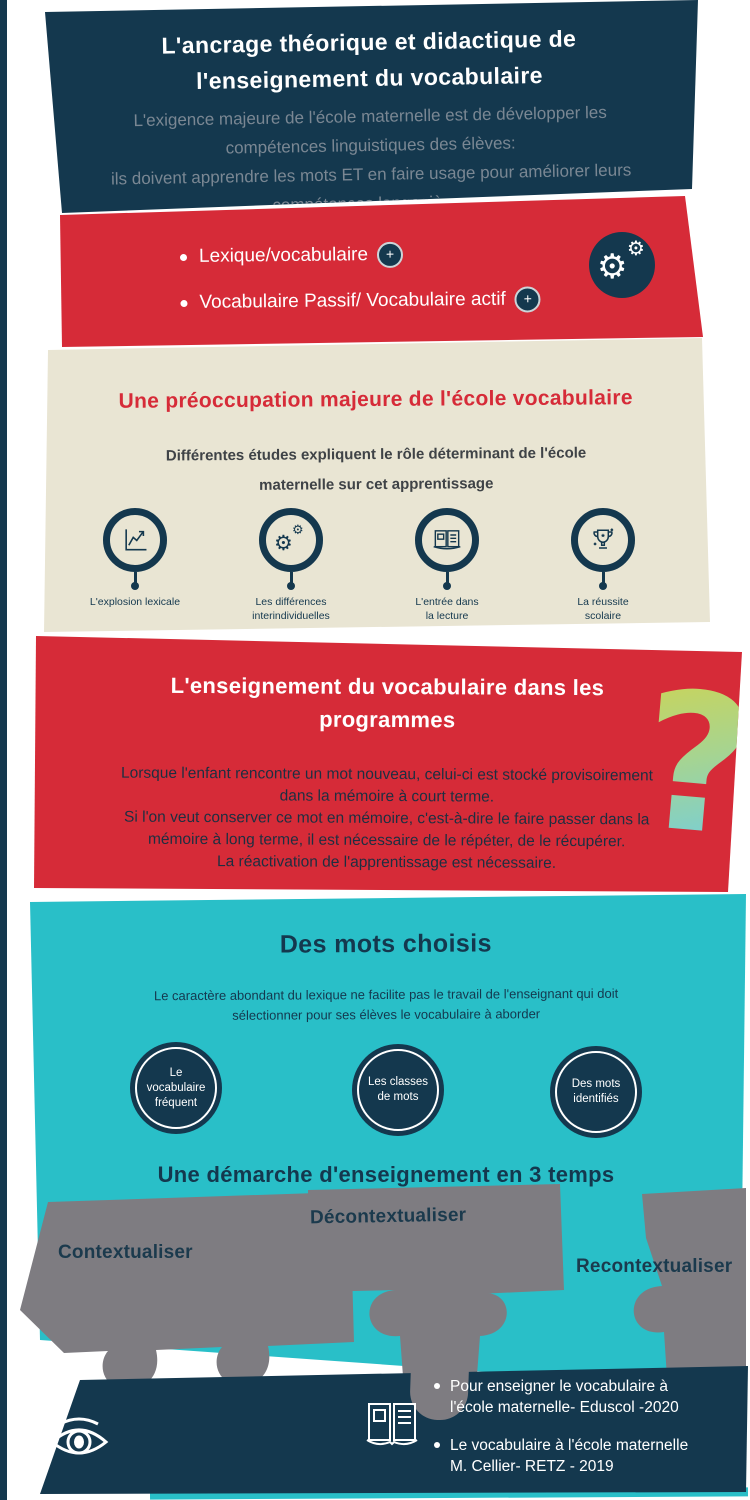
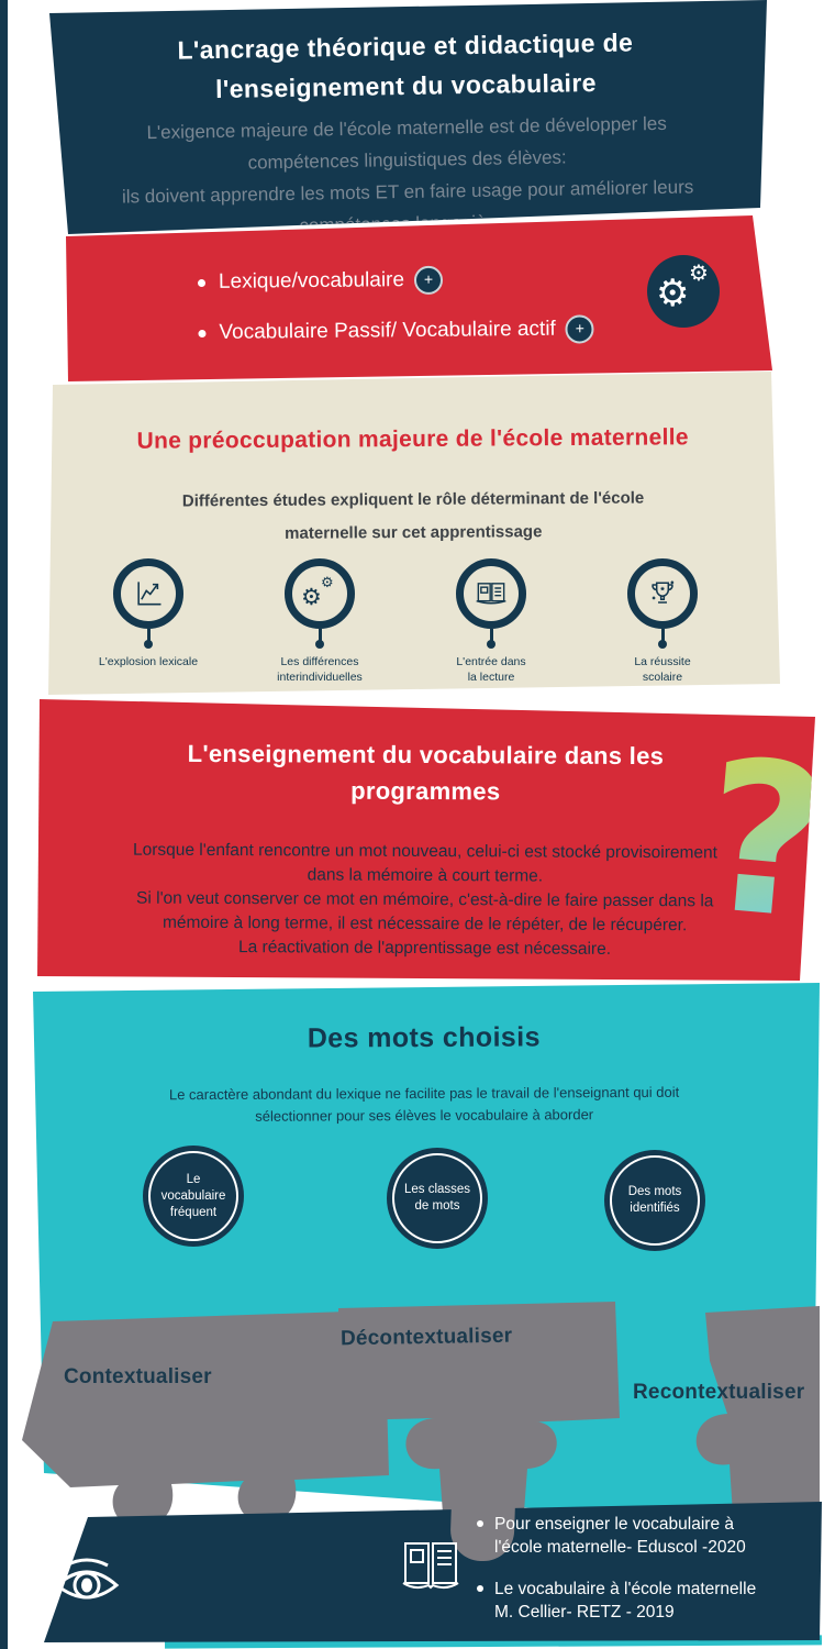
  L'ancrage théorique et didactique de
  l'enseignement du vocabulaire
  L'exigence majeure de l'école maternelle est de développer les
  compétences linguistiques des élèves:
  ils doivent apprendre les mots ET en faire usage pour améliorer leurs
  Lexique/vocabulaire
  +
  Vocabulaire Passif/ Vocabulaire actif
  +
  ⚙
  ⚙
- Une préoccupation majeure de l'école vocabulaire
+ Une préoccupation majeure de l'école maternelle
  Différentes études expliquent le rôle déterminant de l'école
  maternelle sur cet apprentissage
  L'explosion lexicale
  ⚙
  ⚙
  Les différences
  interindividuelles
  L'entrée dans
  la lecture
  La réussite
  scolaire
  L'enseignement du vocabulaire dans les
  programmes
  Lorsque l'enfant rencontre un mot nouveau, celui-ci est stocké provisoireme
  dans la mémoire à court terme.
  Si l'on veut conserver ce mot en mémoire, c'est-à-dire le faire passer dans
  mémoire à long terme, il est nécessaire de le répéter, de le récupérer.
  La réactivation de l'apprentissage est nécessaire.
  Des mots choisis
  Le caractère abondant du lexique ne facilite pas le travail de l'enseignant qui doit
  sélectionner pour ses élèves le vocabulaire à aborder
  Le vocabulaire
  fréquent
  Les classes
  de mots
  Des mots
  identifiés
- Une démarche d'enseignement en 3 temps
  Contextualiser
  Décontextualiser
  Recontextualiser
  Pour enseigner le vocabulaire à
  l'école maternelle- Eduscol -2020
  Le vocabulaire à l'école maternelle
  M. Cellier- RETZ - 2019
